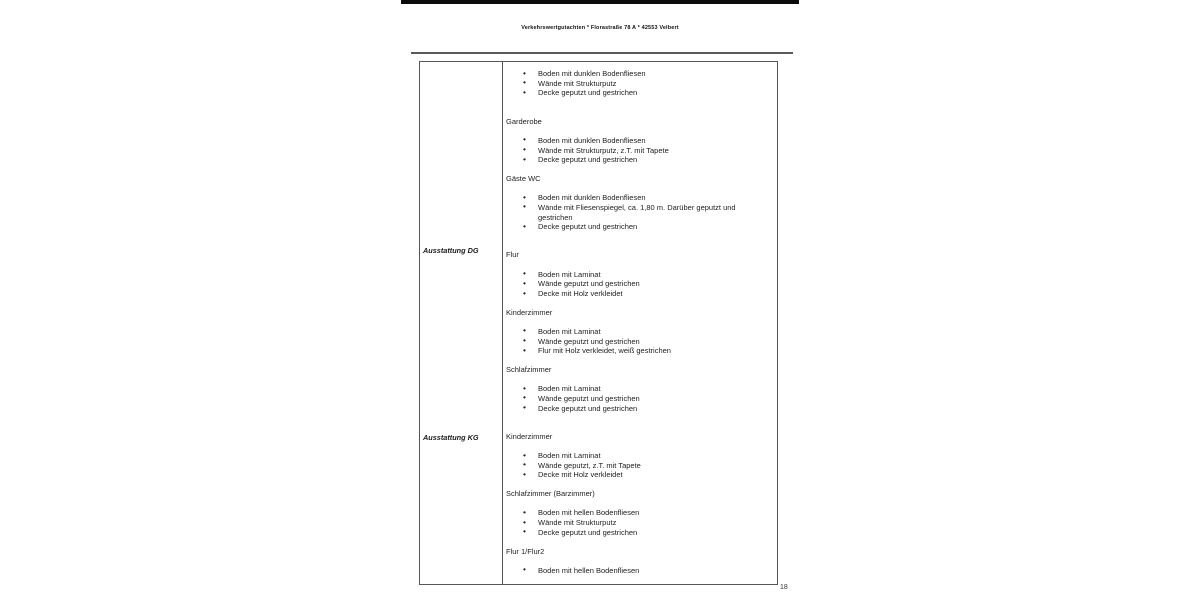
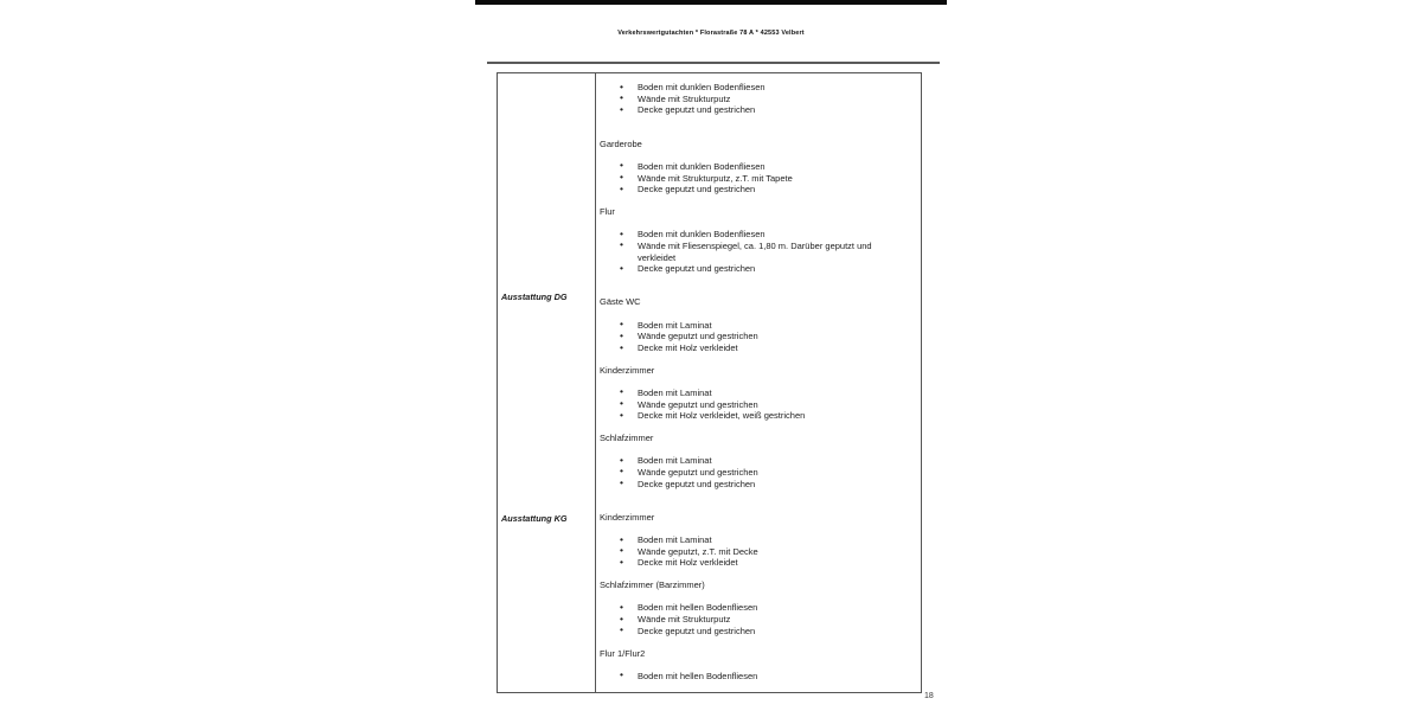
  Ausstattung DG
  Ausstattung KG
  Boden mit dunklen Bodenfliesen
  Wände mit Strukturputz
  Decke geputzt und gestrichen
  Garderobe
  Boden mit dunklen Bodenfliesen
  Wände mit Strukturputz, z.T. mit Tapete
  Decke geputzt und gestrichen
- Gäste WC
+ Flur
  Boden mit dunklen Bodenfliesen
- Wände mit Fliesenspiegel, ca. 1,80 m. Darüber geputzt und gestrichen
+ Wände mit Fliesenspiegel, ca. 1,80 m. Darüber geputzt und verkleidet
  Decke geputzt und gestrichen
- Flur
+ Gäste WC
  Boden mit Laminat
  Wände geputzt und gestrichen
  Decke mit Holz verkleidet
  Kinderzimmer
  Boden mit Laminat
  Wände geputzt und gestrichen
- Flur mit Holz verkleidet, weiß gestrichen
+ Decke mit Holz verkleidet, weiß gestrichen
  Schlafzimmer
  Boden mit Laminat
  Wände geputzt und gestrichen
  Decke geputzt und gestrichen
  Kinderzimmer
  Boden mit Laminat
- Wände geputzt, z.T. mit Tapete
+ Wände geputzt, z.T. mit Decke
  Decke mit Holz verkleidet
  Schlafzimmer (Barzimmer)
  Boden mit hellen Bodenfliesen
  Wände mit Strukturputz
  Decke geputzt und gestrichen
  Flur 1/Flur2
  Boden mit hellen Bodenfliesen
